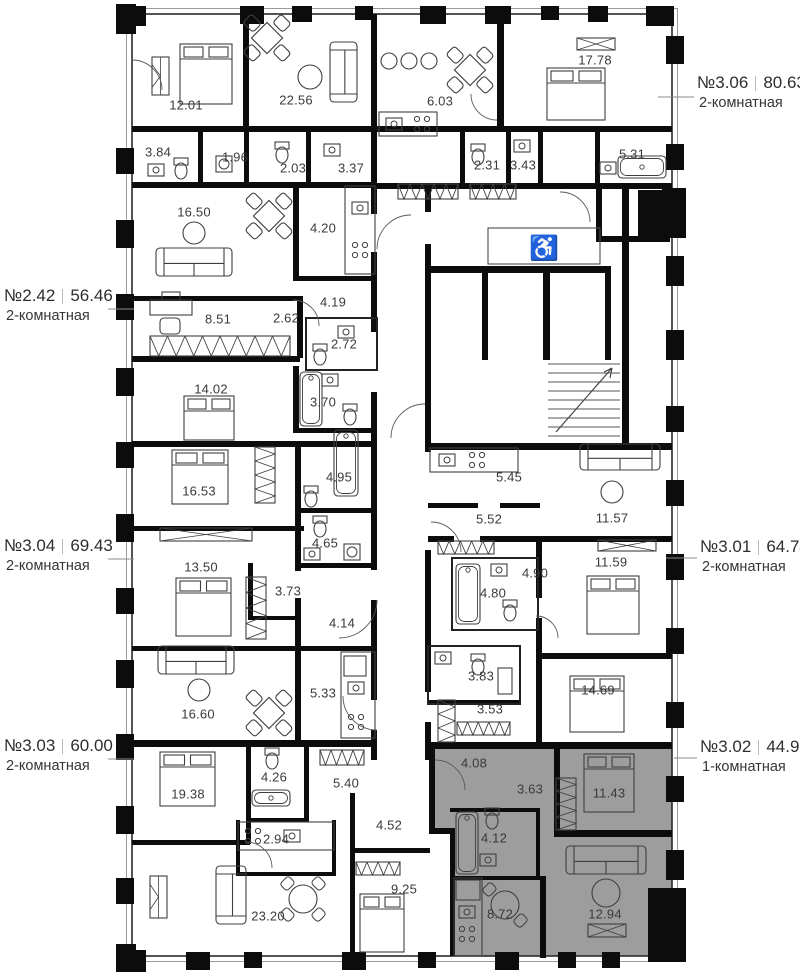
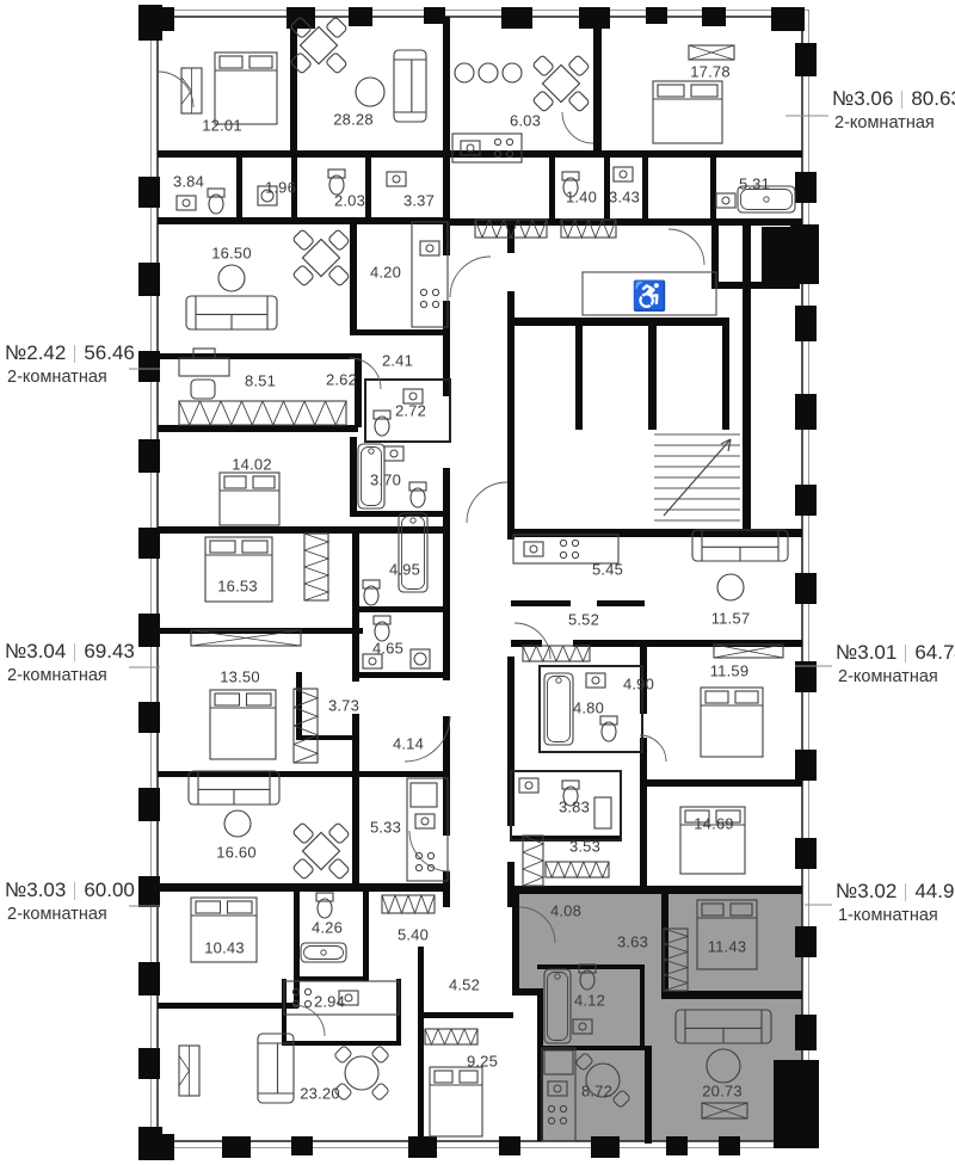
  ♿
  12.01
- 22.56
+ 28.28
  3.84
  1.96
  2.03
  3.37
  6.03
  17.78
- 2.31
+ 1.40
  3.43
  5.31
  16.50
  4.20
- 4.19
+ 2.41
  8.51
  2.62
  2.72
  3.70
  14.02
  16.53
  4.95
  4.65
  13.50
  3.73
  4.14
  5.45
  5.52
  11.57
  11.59
  4.90
  4.80
  3.83
  3.53
  14.69
  16.60
  5.33
- 19.38
+ 10.43
  4.26
  5.40
  2.94
  23.20
  4.52
  9.25
  4.08
  3.63
  11.43
  4.12
  8.72
- 12.94
+ 20.73
  №3.06
  80.6
  2-комнатная
  №2.42
  56.46
  2-комнатная
  №3.04
  69.43
  2-комнатная
  №3.03
  60.00
  2-комнатная
  №3.01
  64.7
  2-комнатная
  №3.02
  44.9
  1-комнатная
